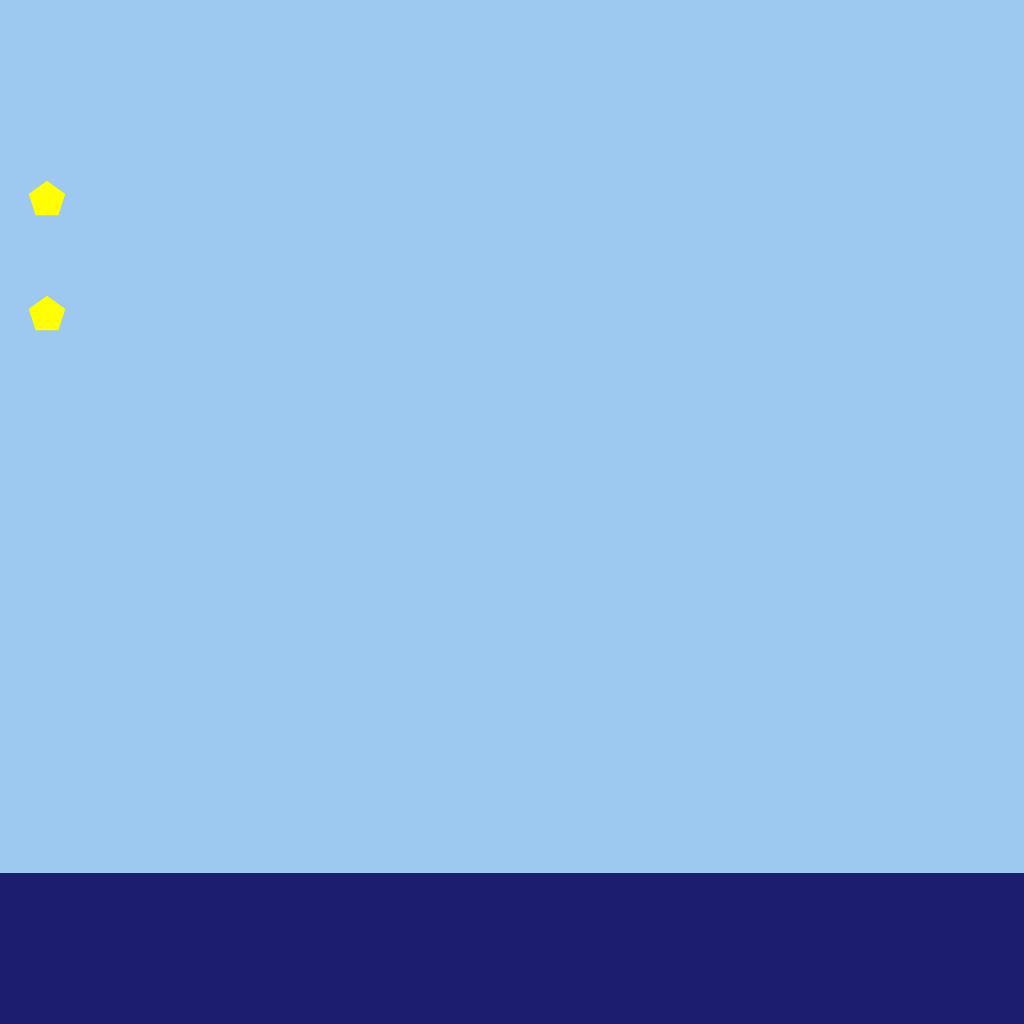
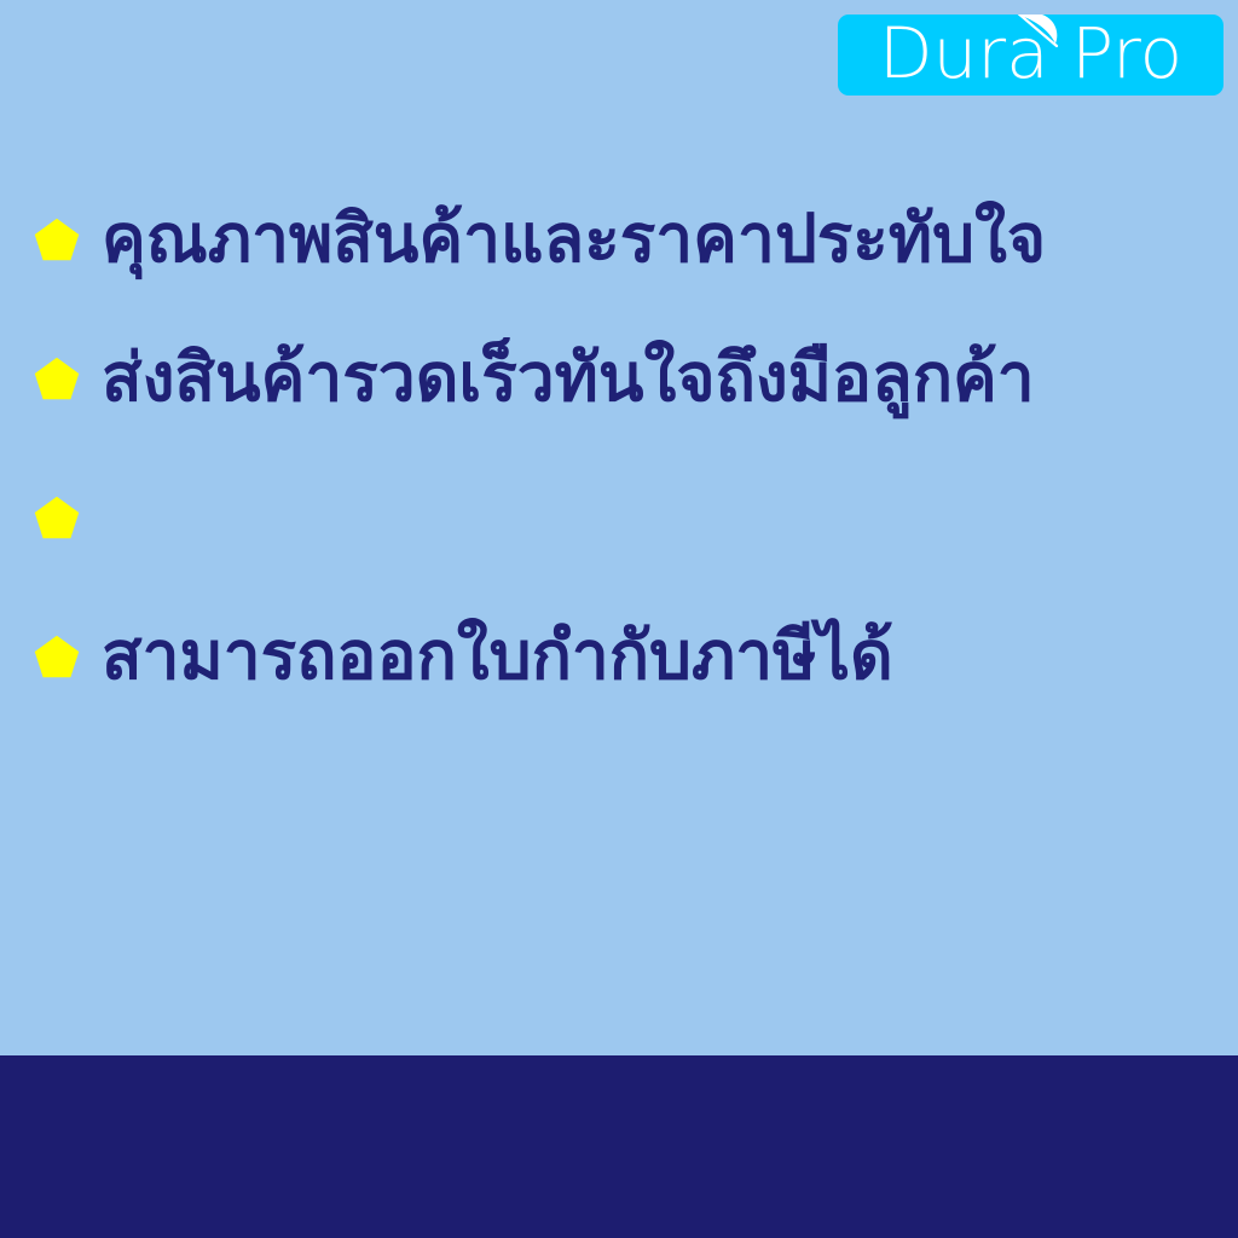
+ Dura Pro
+ คุณภาพสินค้าและราคาประทับใจ
+ ส่งสินค้ารวดเร็วทันใจถึงมือลูกค้า
+ สามารถออกใบกำกับภาษีได้
